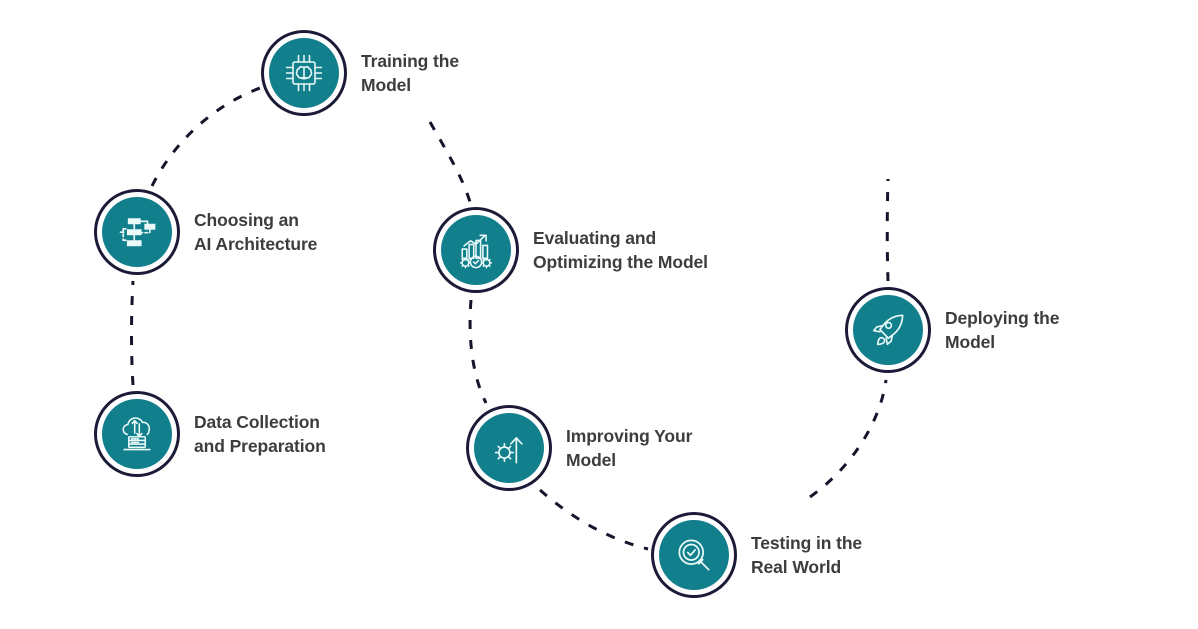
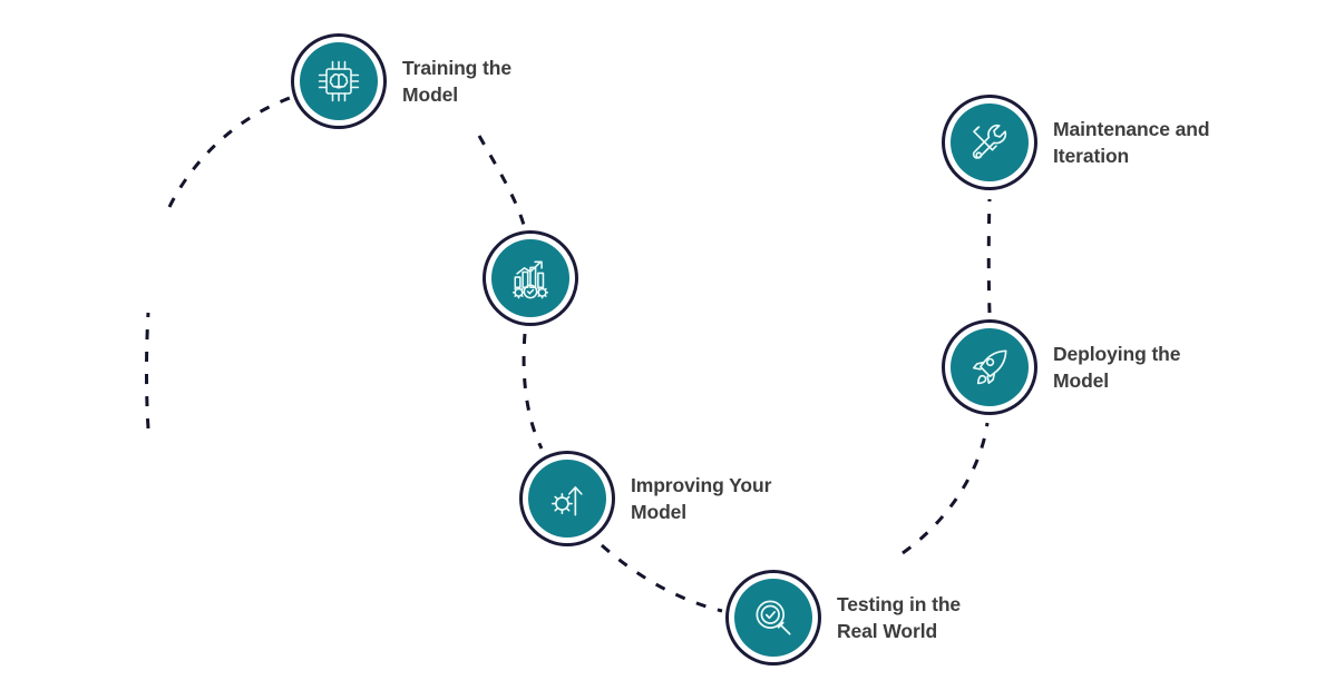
  Training the
  Model
- Choosing an
- AI Architecture
- Data Collection
- and Preparation
- Evaluating and
- Optimizing the Model
  Improving Your
  Model
  Testing in the
  Real World
  Deploying the
  Model
+ Maintenance and
+ Iteration
